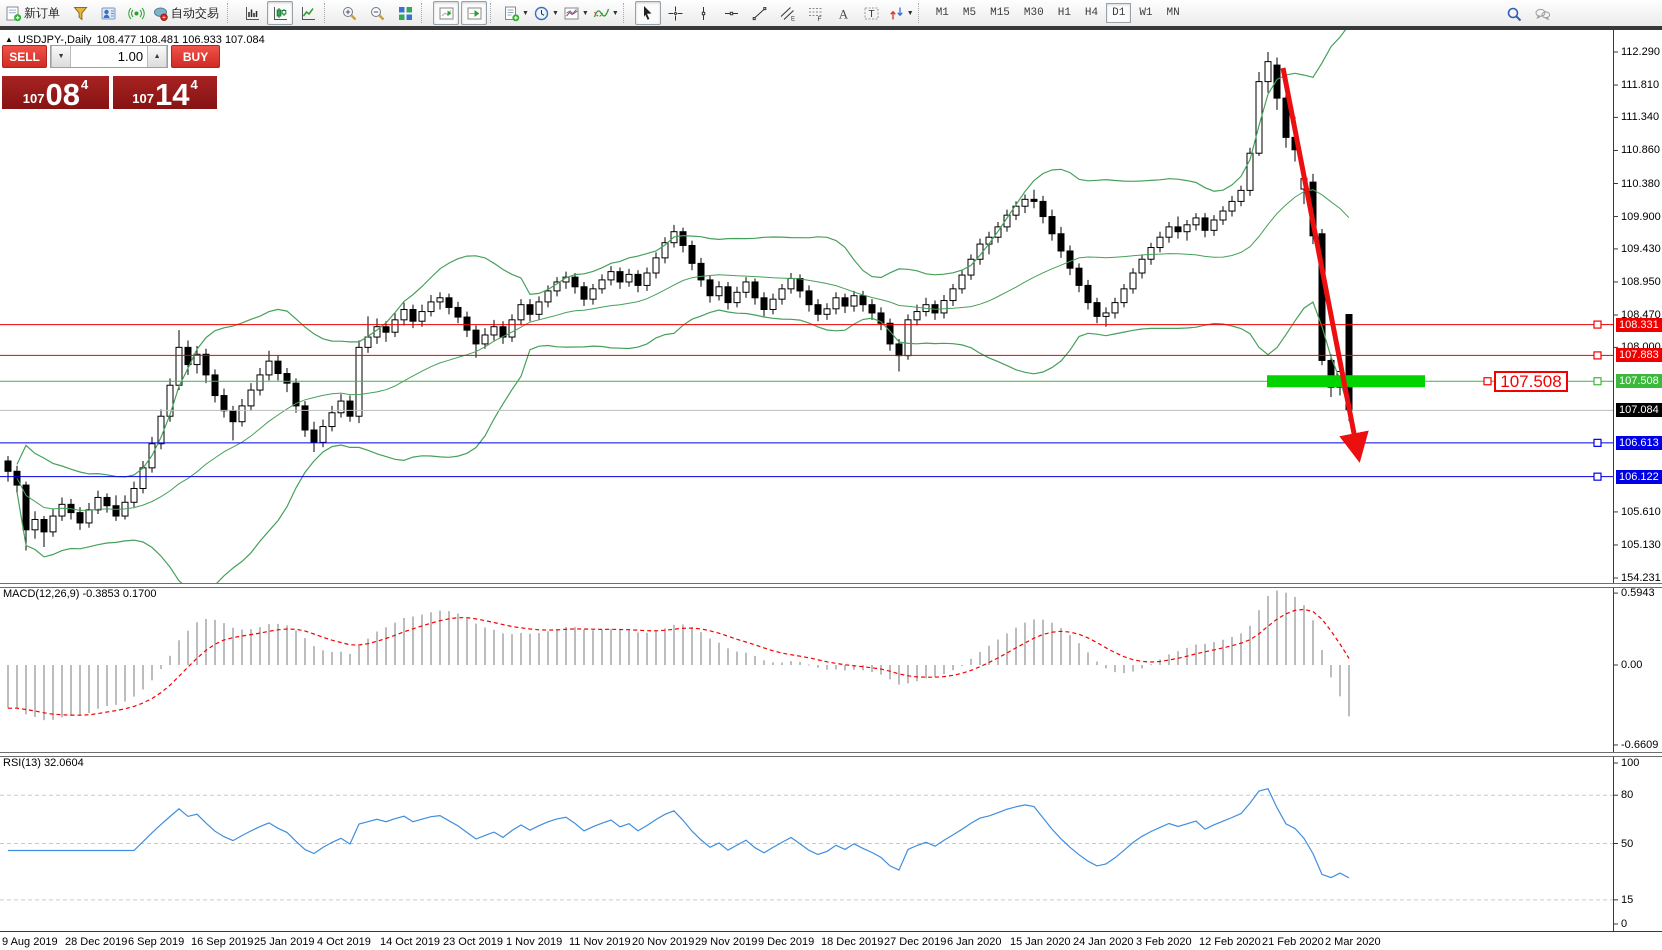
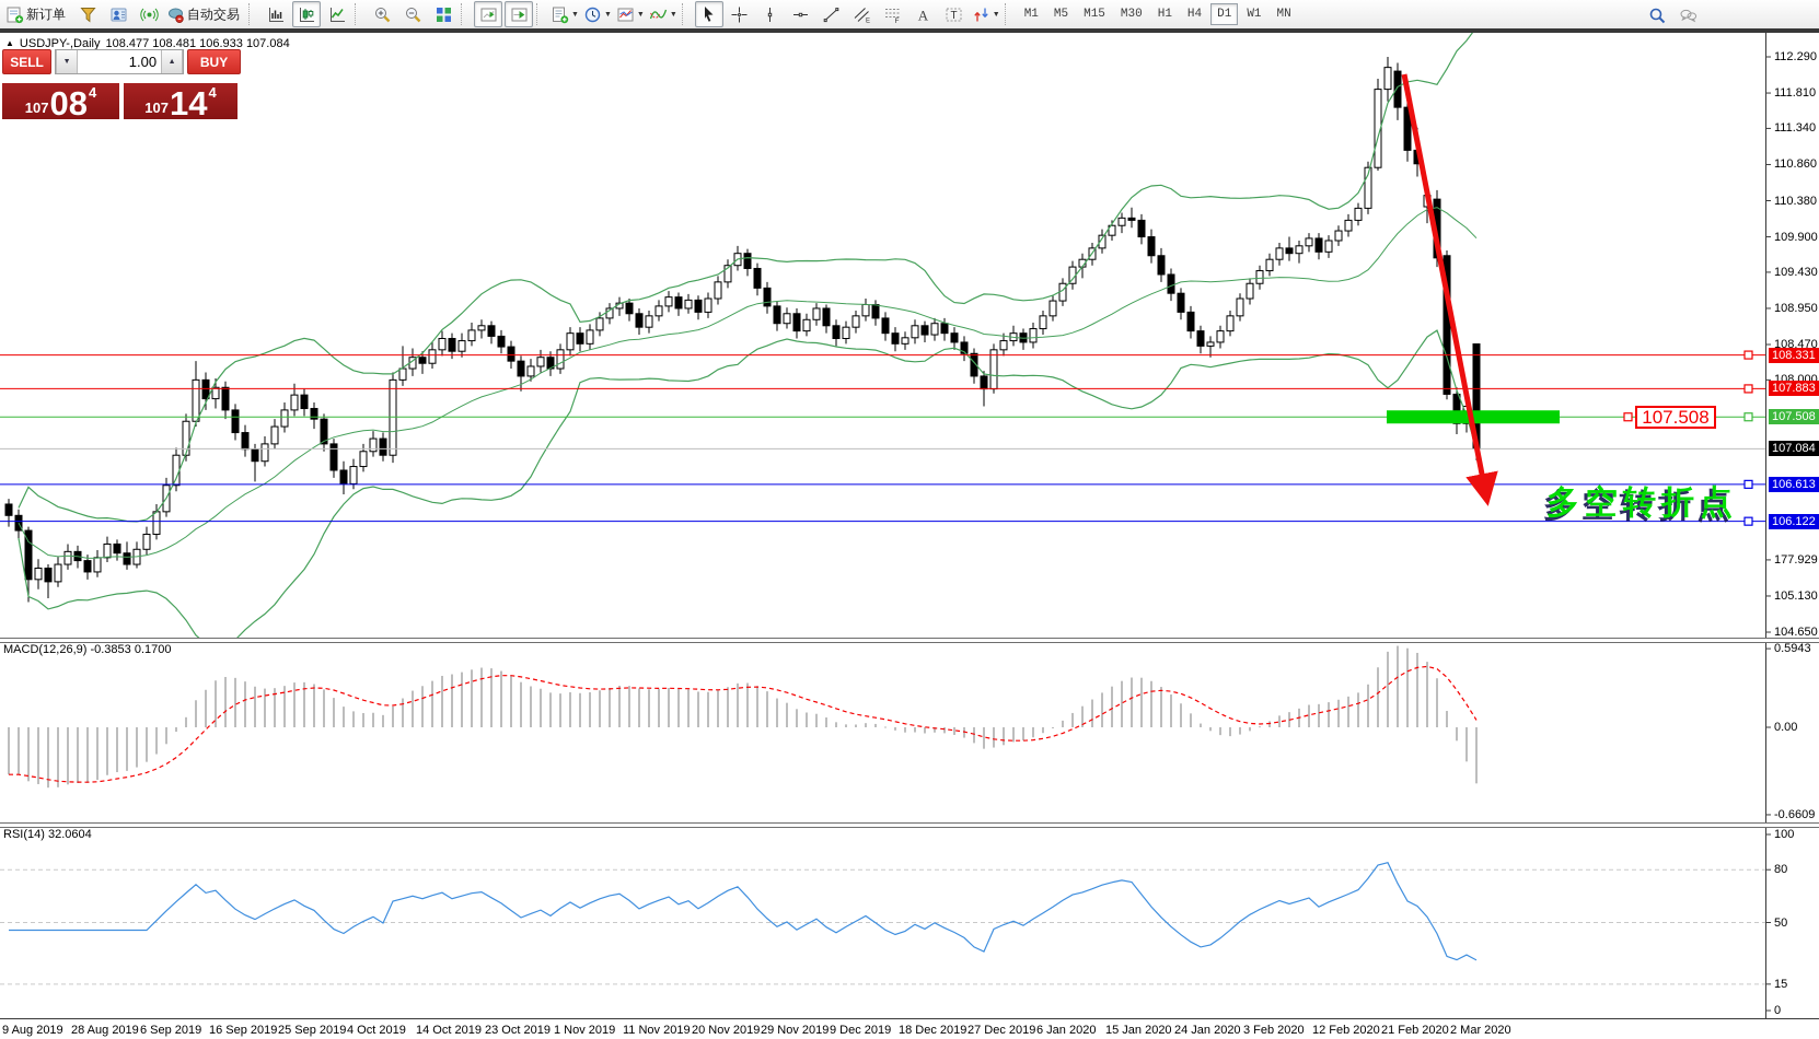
  新订单
  自动交易
  A
  T
  M1
  M5
  M15
  M30
  H1
  H4
  D1
  W1
  MN
  ▲
  USDJPY-,Daily
  108.477 108.481 106.933 107.084
  SELL
  1.00
  BUY
  107
  08
  4
  107
  14
  4
  MACD(12,26,9) -0.3853 0.1700
- RSI(13) 32.0604
+ RSI(14) 32.0604
  107.508
+ 多空转折点
  112.290
  111.810
  111.340
  110.860
  110.380
  109.900
  109.430
  108.950
  108.470
  108.000
- 105.610
+ 177.929
  105.130
- 154.231
+ 104.650
  0.5943
  0.00
  -0.6609
  100
  80
  50
  15
  0
  108.331
  107.883
  107.508
  107.084
  106.613
  106.122
  9 Aug 2019
- 28 Dec 2019
+ 28 Aug 2019
  6 Sep 2019
  16 Sep 2019
- 25 Jan 2019
+ 25 Sep 2019
  4 Oct 2019
  14 Oct 2019
  23 Oct 2019
  1 Nov 2019
  11 Nov 2019
  20 Nov 2019
  29 Nov 2019
  9 Dec 2019
  18 Dec 2019
  27 Dec 2019
  6 Jan 2020
  15 Jan 2020
  24 Jan 2020
  3 Feb 2020
  12 Feb 2020
  21 Feb 2020
  2 Mar 2020
